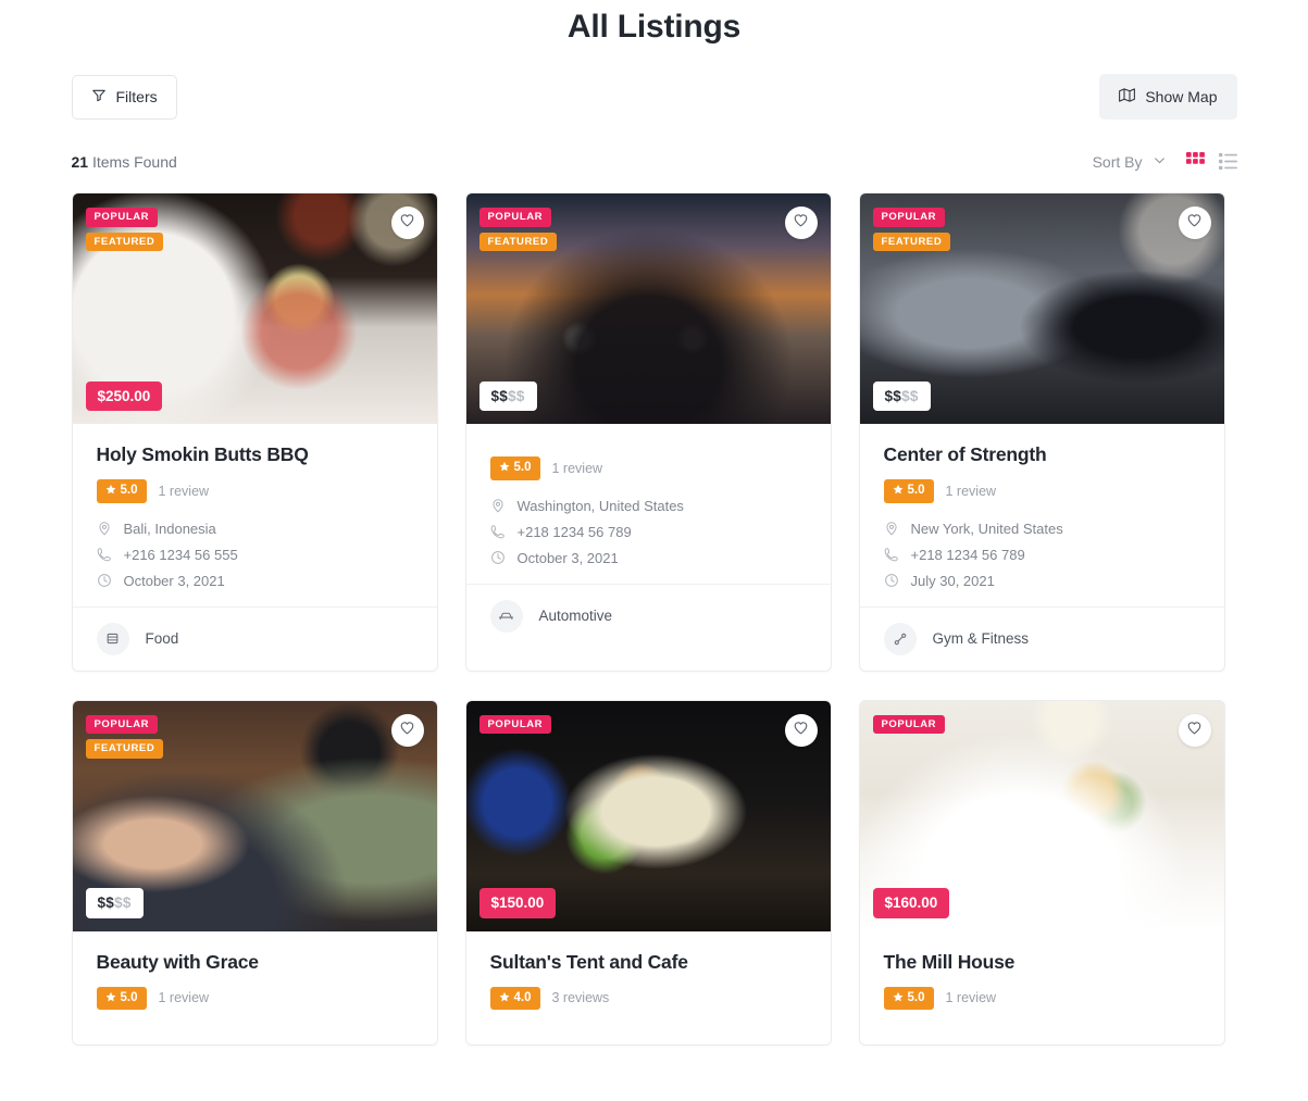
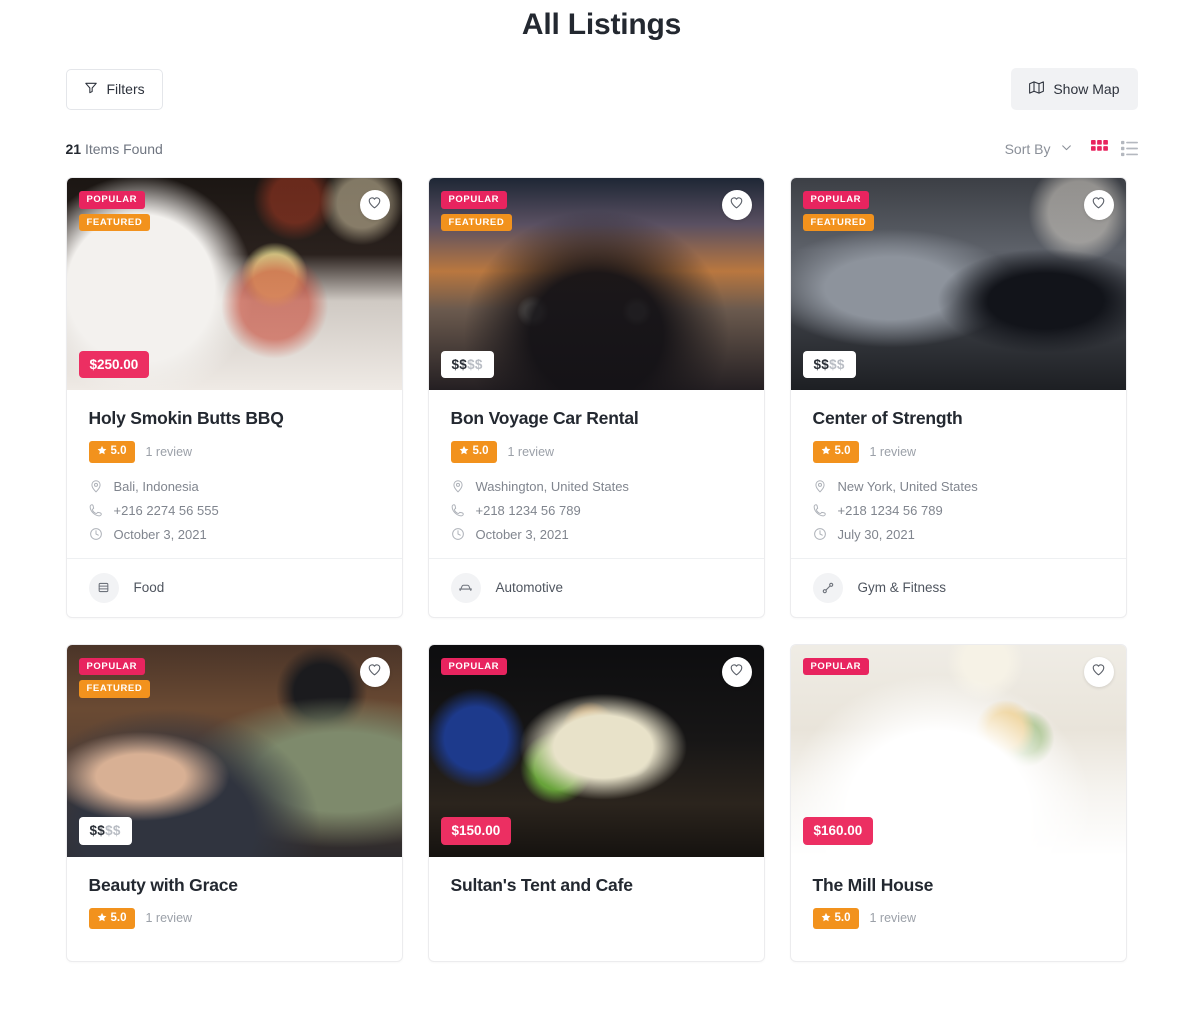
  All Listings
  Filters
  Show Map
  21 Items Found
  Sort By
  POPULAR
  FEATURED
  $250.00
  Holy Smokin Butts BBQ
  5.0
  1 review
  Bali, Indonesia
- +216 1234 56 555
+ +216 2274 56 555
  October 3, 2021
  Food
  POPULAR
  FEATURED
  $$$$
+ Bon Voyage Car Rental
  5.0
  1 review
  Washington, United States
  +218 1234 56 789
  October 3, 2021
  Automotive
  POPULAR
  FEATURED
  $$$$
  Center of Strength
  5.0
  1 review
  New York, United States
  +218 1234 56 789
  July 30, 2021
  Gym & Fitness
  POPULAR
  FEATURED
  $$$$
  Beauty with Grace
  5.0
  1 review
  POPULAR
  $150.00
  Sultan's Tent and Cafe
- 4.0
- 3 reviews
  POPULAR
  $160.00
  The Mill House
  5.0
  1 review
